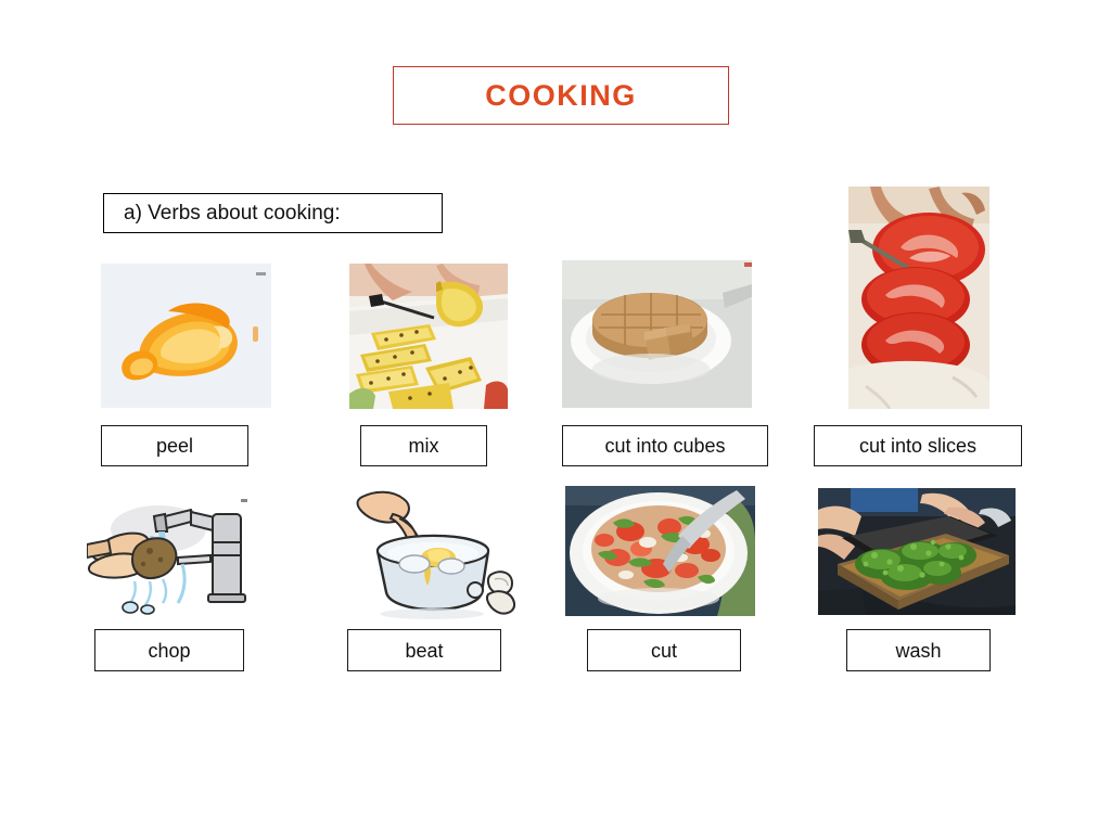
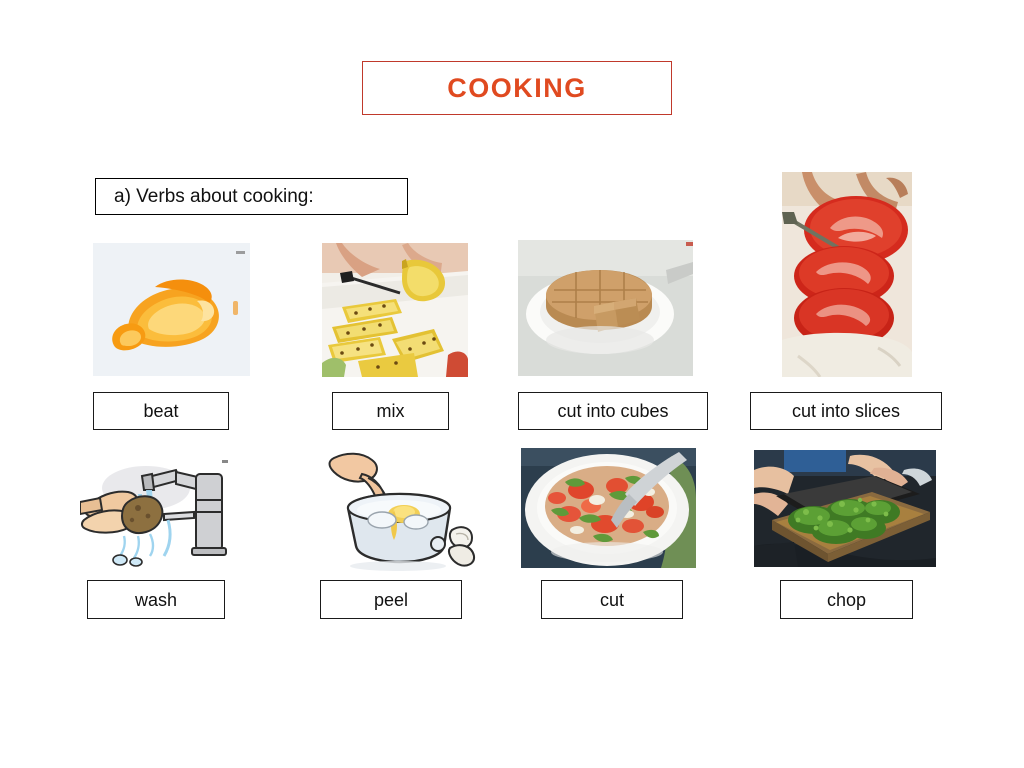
  COOKING
  a) Verbs about cooking:
- peel
+ beat
  mix
  cut into cubes
  cut into slices
- chop
+ wash
- beat
+ peel
  cut
- wash
+ chop
